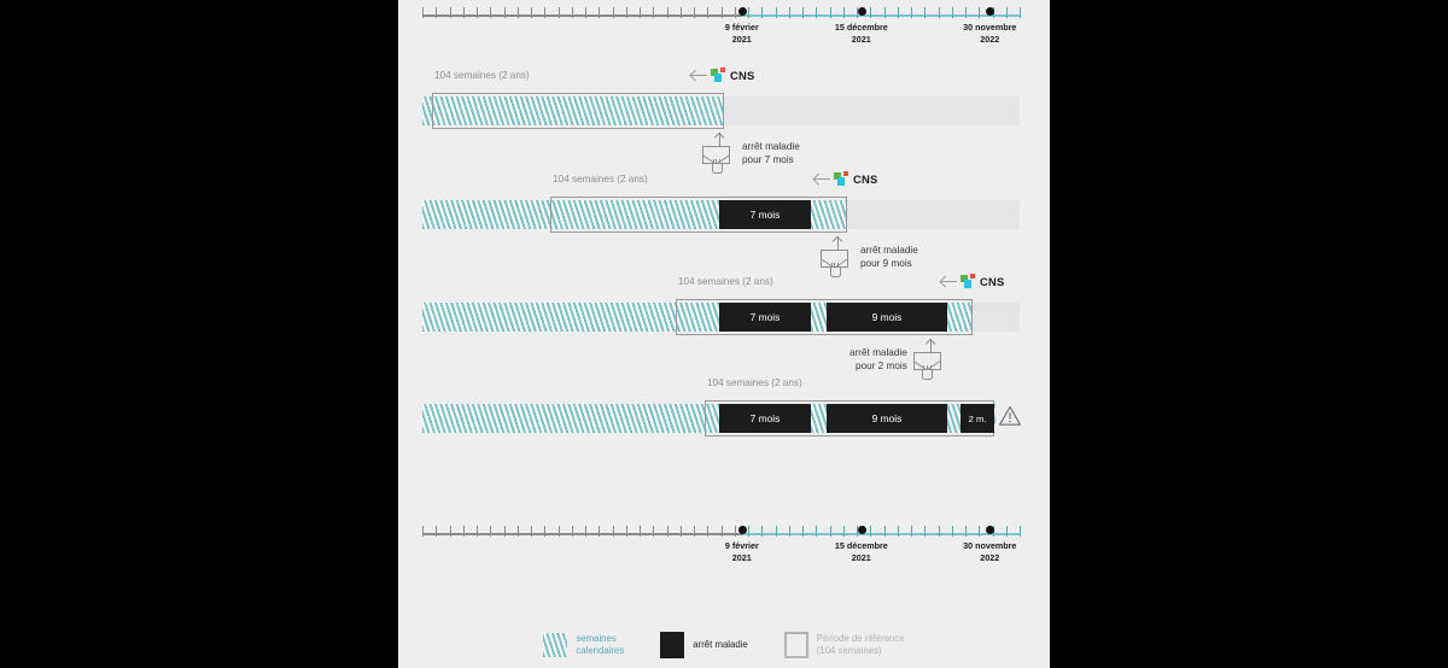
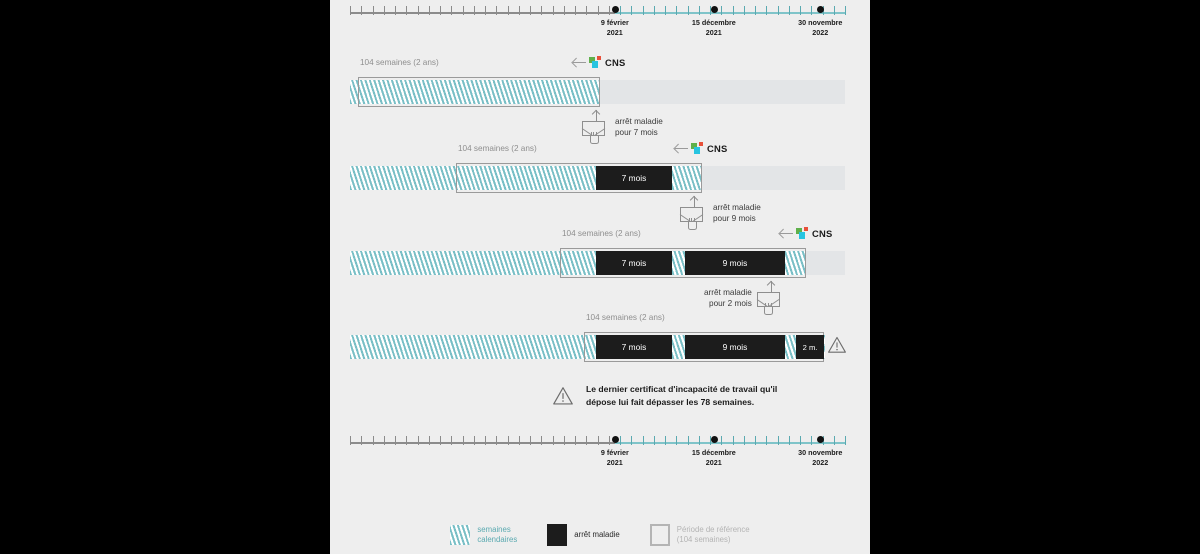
  9 février
  2021
  15 décembre
  2021
  30 novembre
  2022
  104 semaines (2 ans)
  CNS
  arrêt maladie
  pour 7 mois
  104 semaines (2 ans)
  CNS
  7 mois
  arrêt maladie
  pour 9 mois
  104 semaines (2 ans)
  CNS
  7 mois
  9 mois
  arrêt maladie
  pour 2 mois
  104 semaines (2 ans)
  7 mois
  9 mois
  2 m.
+ Le dernier certificat d'incapacité de travail qu'il
+ dépose lui fait dépasser les 78 semaines.
  9 février
  2021
  15 décembre
  2021
  30 novembre
  2022
  semaines
  calendaires
  arrêt maladie
  Période de référence
  (104 semaines)
